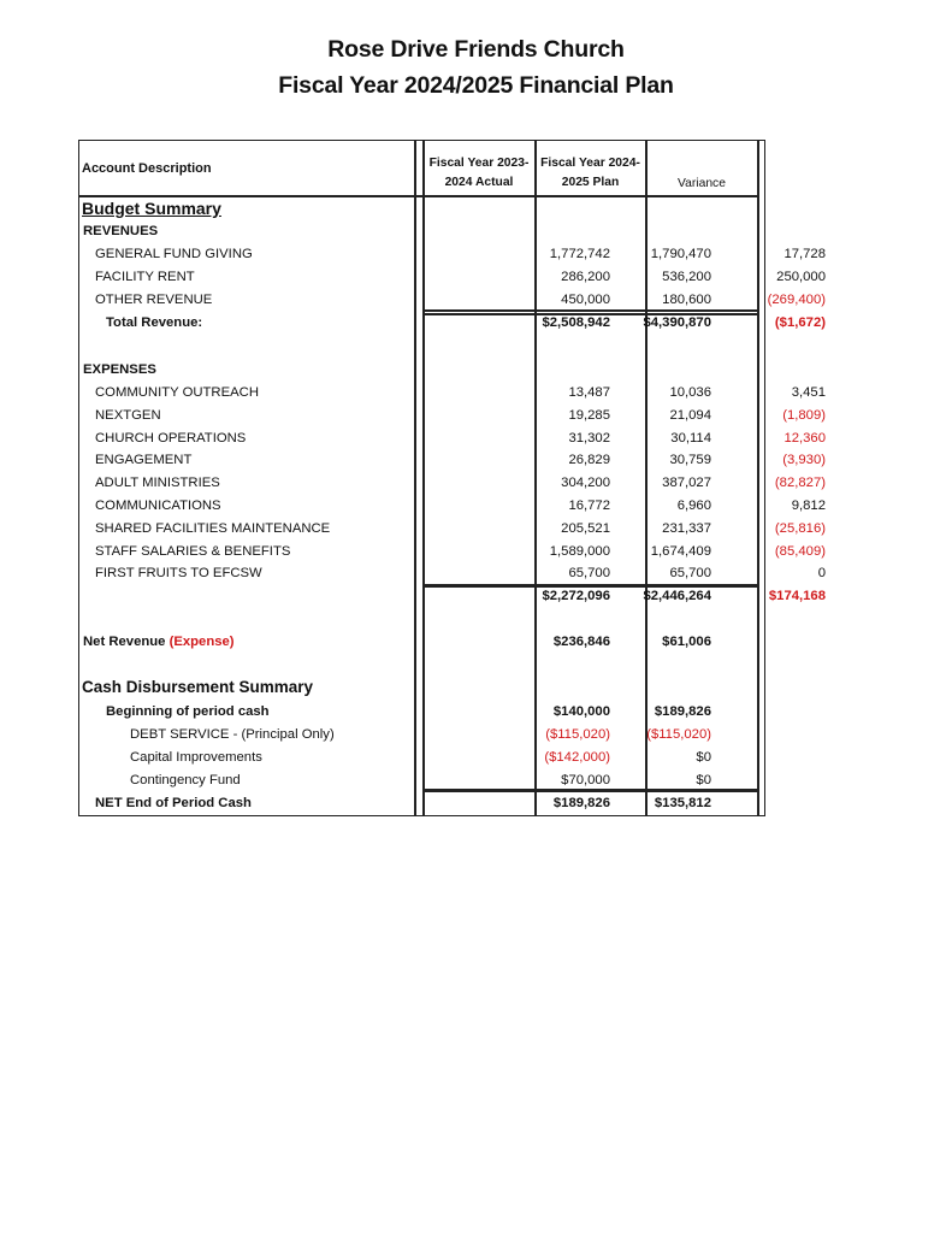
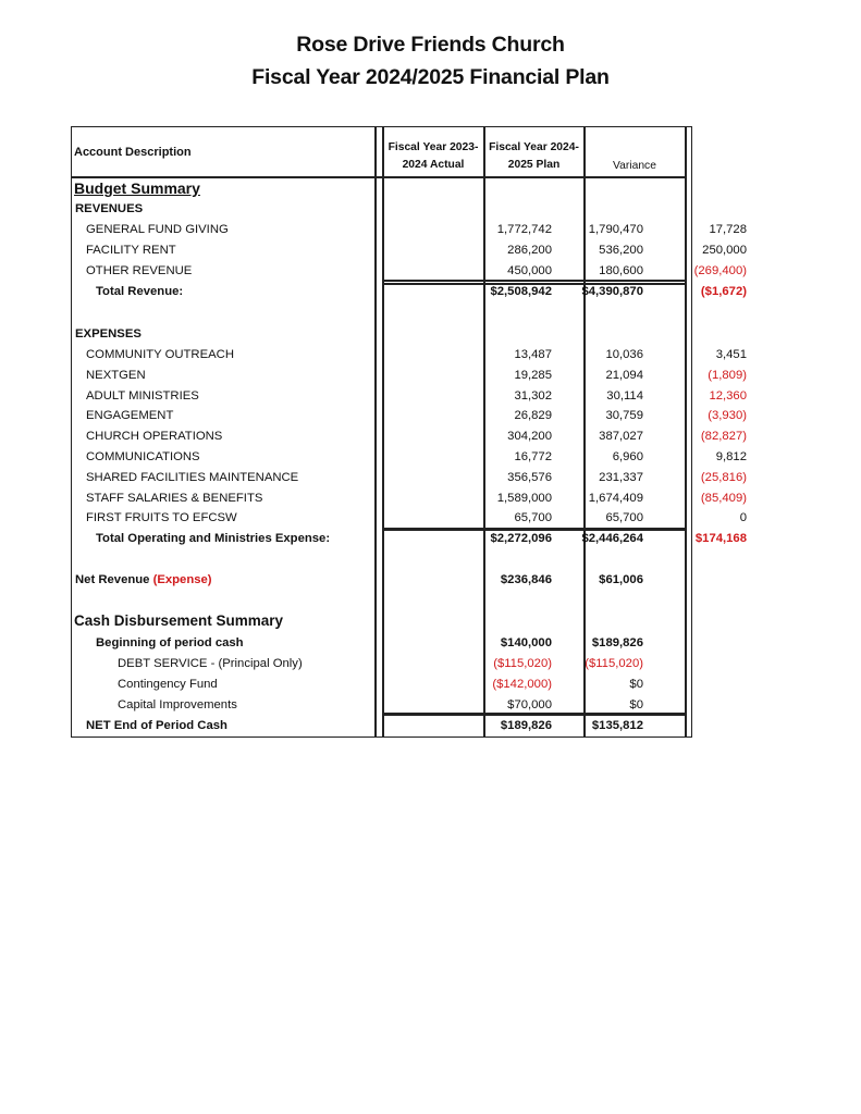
  Rose Drive Friends Church
  Fiscal Year 2024/2025 Financial Plan
  Account Description
  Fiscal Year 2023-
  2024 Actual
  Fiscal Year 2024-
  2025 Plan
  Variance
  Budget Summary
  REVENUES
  GENERAL FUND GIVING
  1,772,742
  1,790,470
  17,728
  FACILITY RENT
  286,200
  536,200
  250,000
  OTHER REVENUE
  450,000
  180,600
  (269,400)
  Total Revenue:
  $2,508,942
  $4,390,870
  ($1,672)
  EXPENSES
  COMMUNITY OUTREACH
  13,487
  10,036
  3,451
  NEXTGEN
  19,285
  21,094
  (1,809)
- CHURCH OPERATIONS
+ ADULT MINISTRIES
  31,302
  30,114
  12,360
  ENGAGEMENT
  26,829
  30,759
  (3,930)
- ADULT MINISTRIES
+ CHURCH OPERATIONS
  304,200
  387,027
  (82,827)
  COMMUNICATIONS
  16,772
  6,960
  9,812
  SHARED FACILITIES MAINTENANCE
- 205,521
+ 356,576
  231,337
  (25,816)
  STAFF SALARIES & BENEFITS
  1,589,000
  1,674,409
  (85,409)
  FIRST FRUITS TO EFCSW
  65,700
  65,700
  0
+ Total Operating and Ministries Expense:
  $2,272,096
  $2,446,264
  $174,168
  Net Revenue (Expense)
  $236,846
  $61,006
  Cash Disbursement Summary
  Beginning of period cash
  $140,000
  $189,826
  DEBT SERVICE - (Principal Only)
  ($115,020)
  ($115,020)
- Capital Improvements
+ Contingency Fund
  ($142,000)
  $0
- Contingency Fund
+ Capital Improvements
  $70,000
  $0
  NET End of Period Cash
  $189,826
  $135,812
